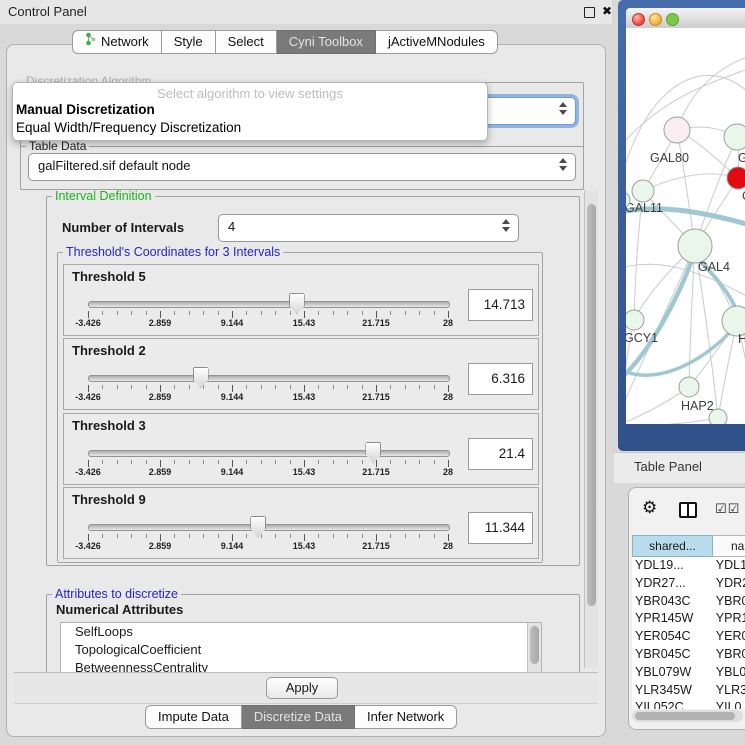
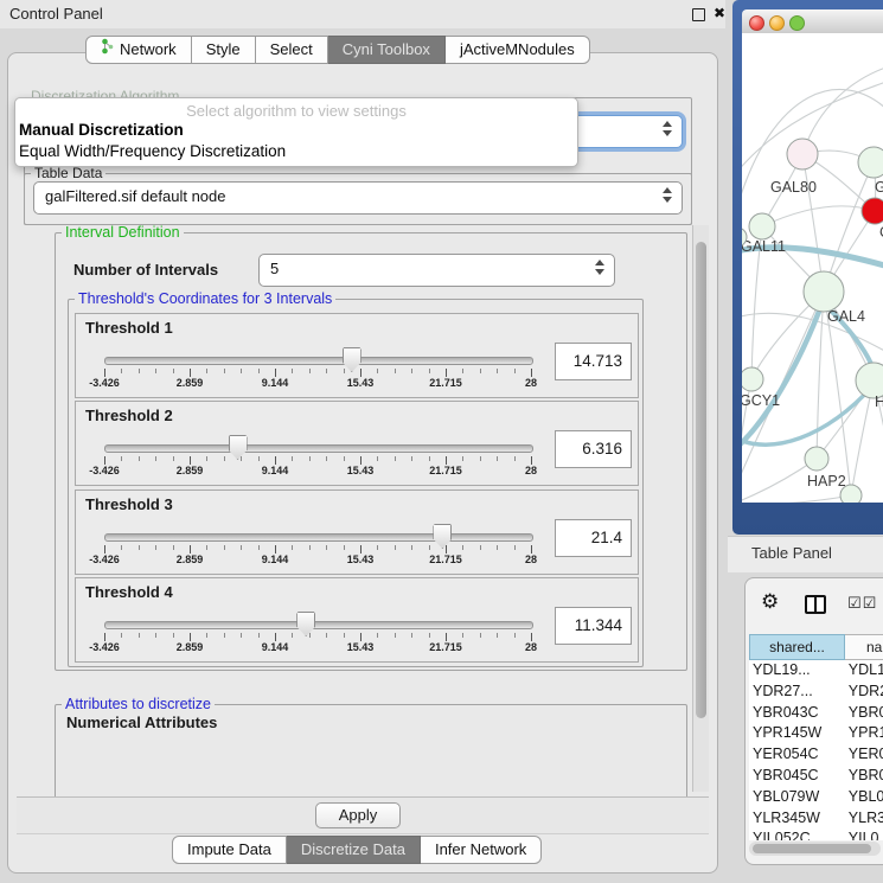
  Control Panel
  ✖
  Network
  Style
  Select
  Cyni Toolbox
  jActiveMNodules
  Discretization Algorithm
  Select algorithm to view settings
  Manual Discretization
  Equal Width/Frequency Discretization
  Table Data
  galFiltered.sif default node
  Interval Definition
  Number of Intervals
- 4
+ 5
- Threshold 5
+ Threshold 1
  -3.426
  2.859
  9.144
  15.43
  21.715
  28
  14.713
  Threshold 2
  -3.426
  2.859
  9.144
  15.43
  21.715
  28
  6.316
  Threshold 3
  -3.426
  2.859
  9.144
  15.43
  21.715
  28
  21.4
- Threshold 9
+ Threshold 4
  -3.426
  2.859
  9.144
  15.43
  21.715
  28
  11.344
  Threshold's Coordinates for 3 Intervals
  Attributes to discretize
  Numerical Attributes
- SelfLoops
- TopologicalCoefficient
- BetweennessCentrality
  Apply
  Impute Data
  Discretize Data
  Infer Network
  GAL80
  GAL11
  GAL4
  GCY1
  H
  HAP2
  Table Panel
  ⚙
  ☑☑
  shared...
  na
  YDL19...
  YDL1
  YDR27...
  YDR
  YBR043C
  YBR
  YPR145W
  YPR
  YER054C
  YER
  YBR045C
  YBR
  YBL079W
  YBL0
  YLR345W
  YLR3
  YIL052C
  YIL0
